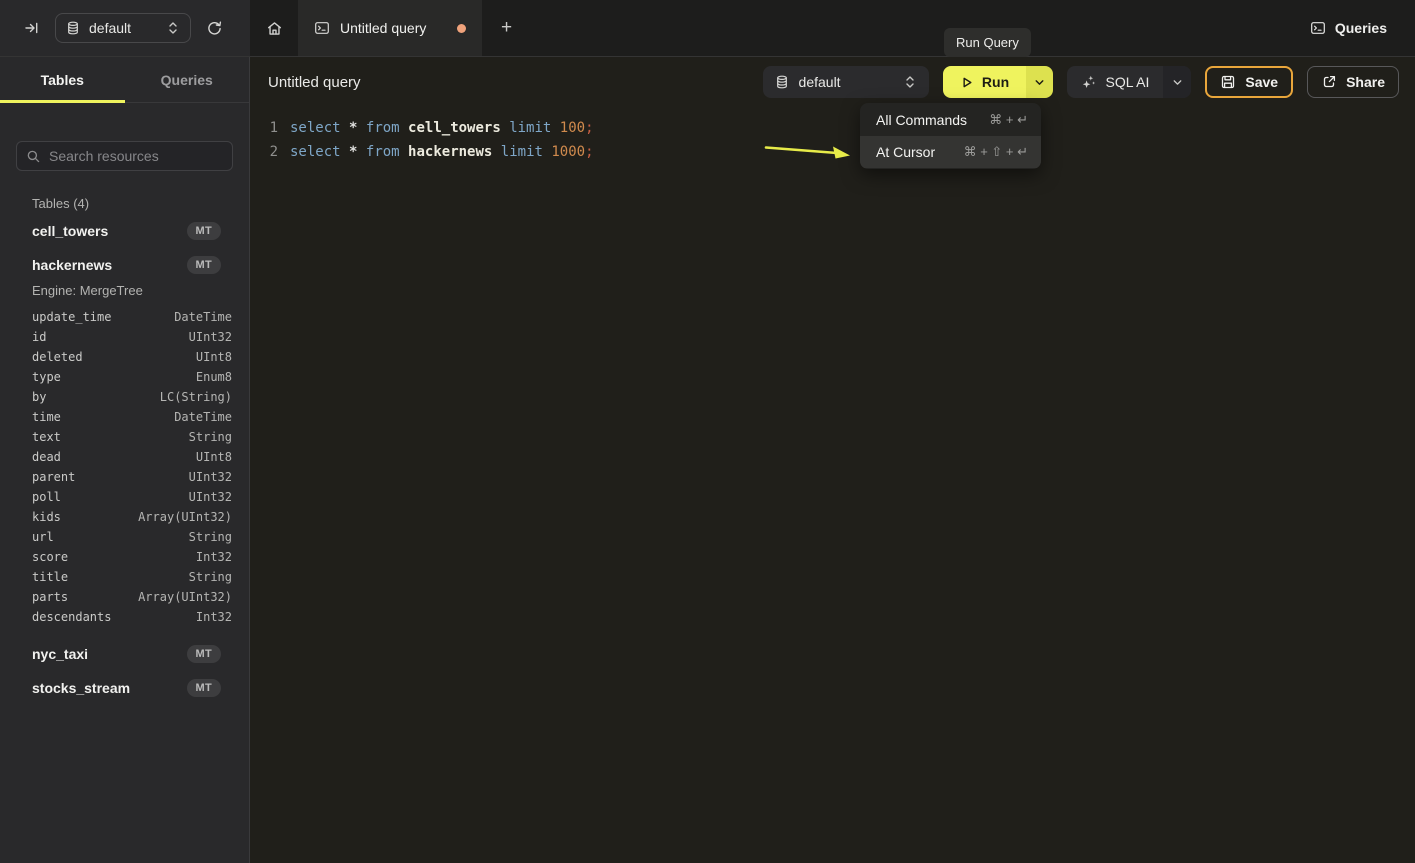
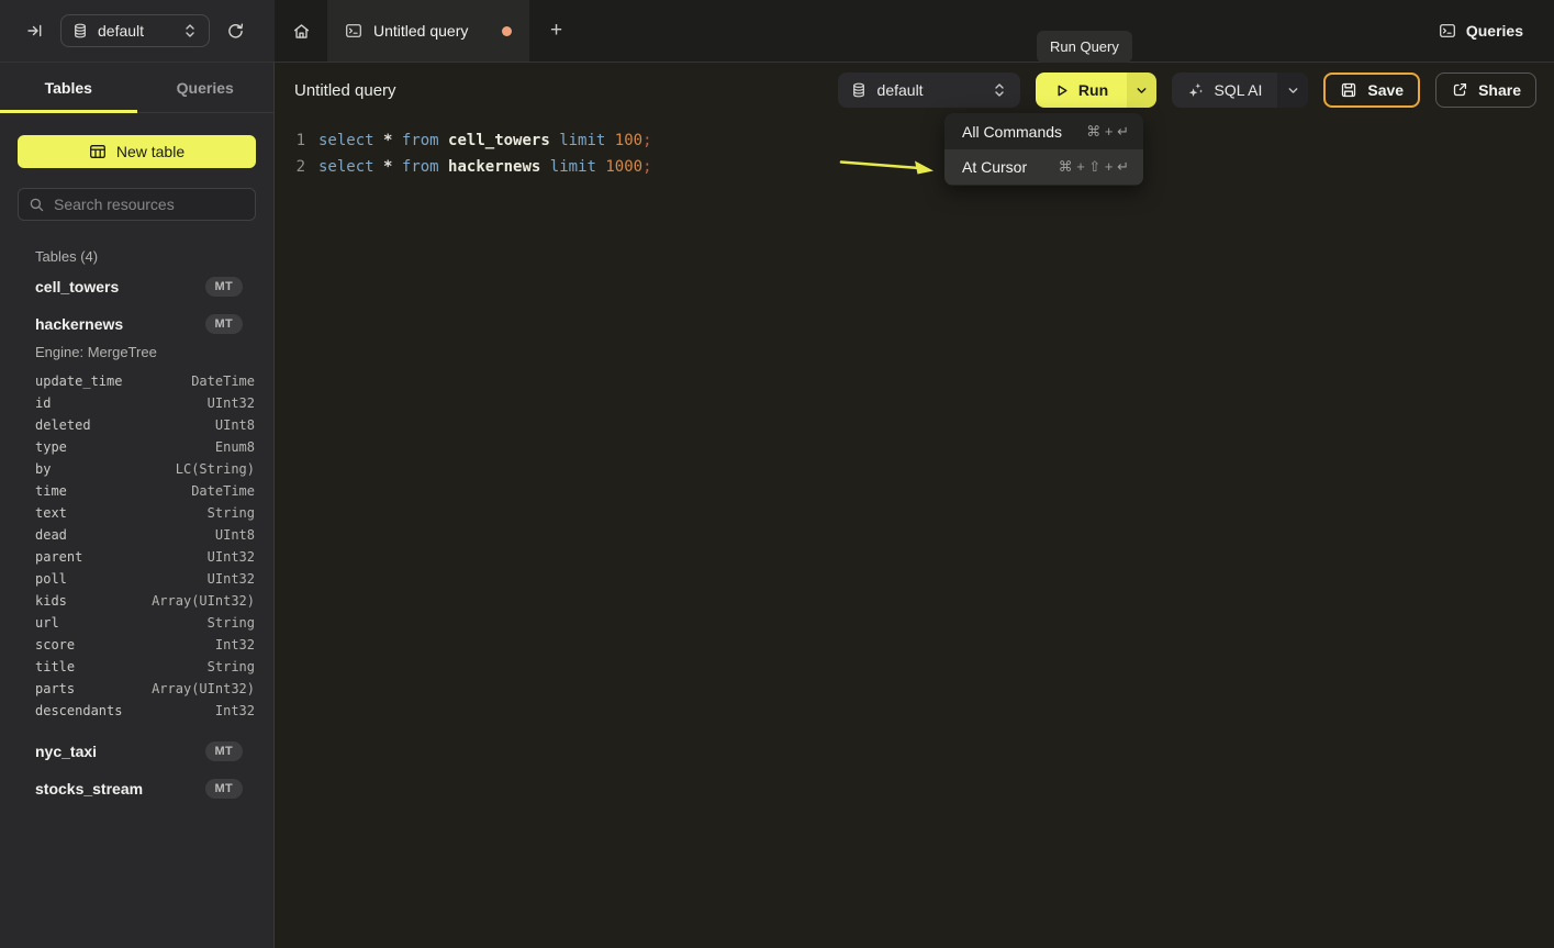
  default
  Untitled query
  +
  Queries
  Tables
  Queries
+ New table
  Search resources
  Tables (4)
  cell_towers
  MT
  hackernews
  MT
  Engine: MergeTree
  update_time
  DateTime
  id
  UInt32
  deleted
  UInt8
  type
  Enum8
  by
  LC(String)
  time
  DateTime
  text
  String
  dead
  UInt8
  parent
  UInt32
  poll
  UInt32
  kids
  Array(UInt32)
  url
  String
  score
  Int32
  title
  String
  parts
  Array(UInt32)
  descendants
  Int32
  nyc_taxi
  MT
  stocks_stream
  MT
  Untitled query
  default
  Run
  SQL AI
  Save
  Share
  1
  2
  select * from cell_towers limit 100;
  select * from hackernews limit 1000;
  Run Query
  All Commands
  ⌘ + ↵
  At Cursor
  ⌘ + ⇧ + ↵
